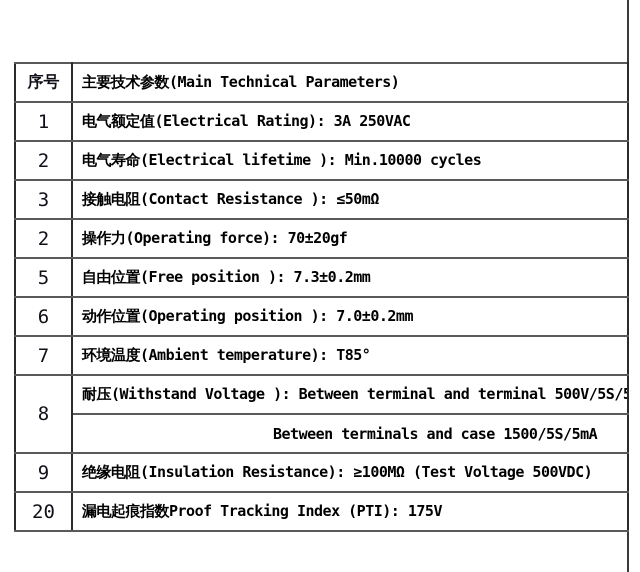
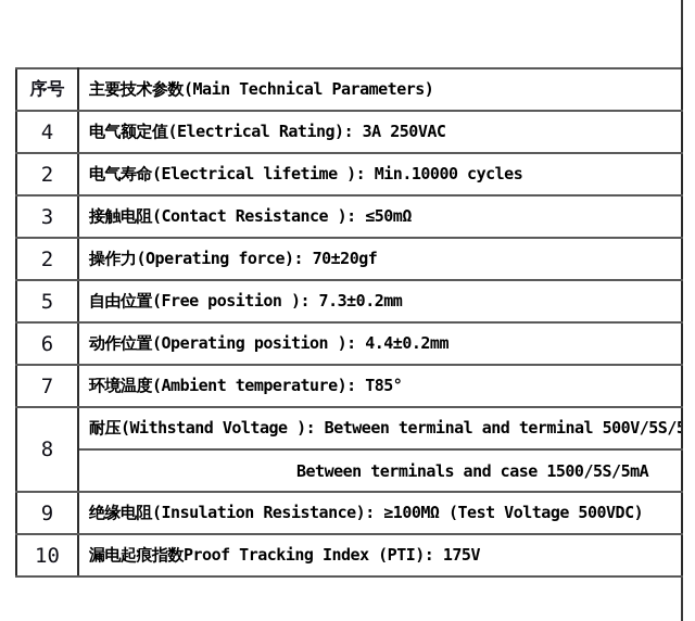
  序号	主要技术参数(Main Technical Parameters)
- 1	电气额定值(Electrical Rating): 3A 250VAC
+ 4	电气额定值(Electrical Rating): 3A 250VAC
  2	电气寿命(Electrical lifetime ): Min.10000 cycles
  3	接触电阻(Contact Resistance ): ≤50mΩ
  2	操作力(Operating force): 70±20gf
  5	自由位置(Free position ): 7.3±0.2mm
- 6	动作位置(Operating position ): 7.0±0.2mm
+ 6	动作位置(Operating position ): 4.4±0.2mm
  7	环境温度(Ambient temperature): T85°
  8	耐压(Withstand Voltage ): Between terminal and terminal 500V/5S/5
  Between terminals and case 1500/5S/5mA
  9	绝缘电阻(Insulation Resistance): ≥100MΩ (Test Voltage 500VDC)
- 20	漏电起痕指数Proof Tracking Index (PTI): 175V
+ 10	漏电起痕指数Proof Tracking Index (PTI): 175V
